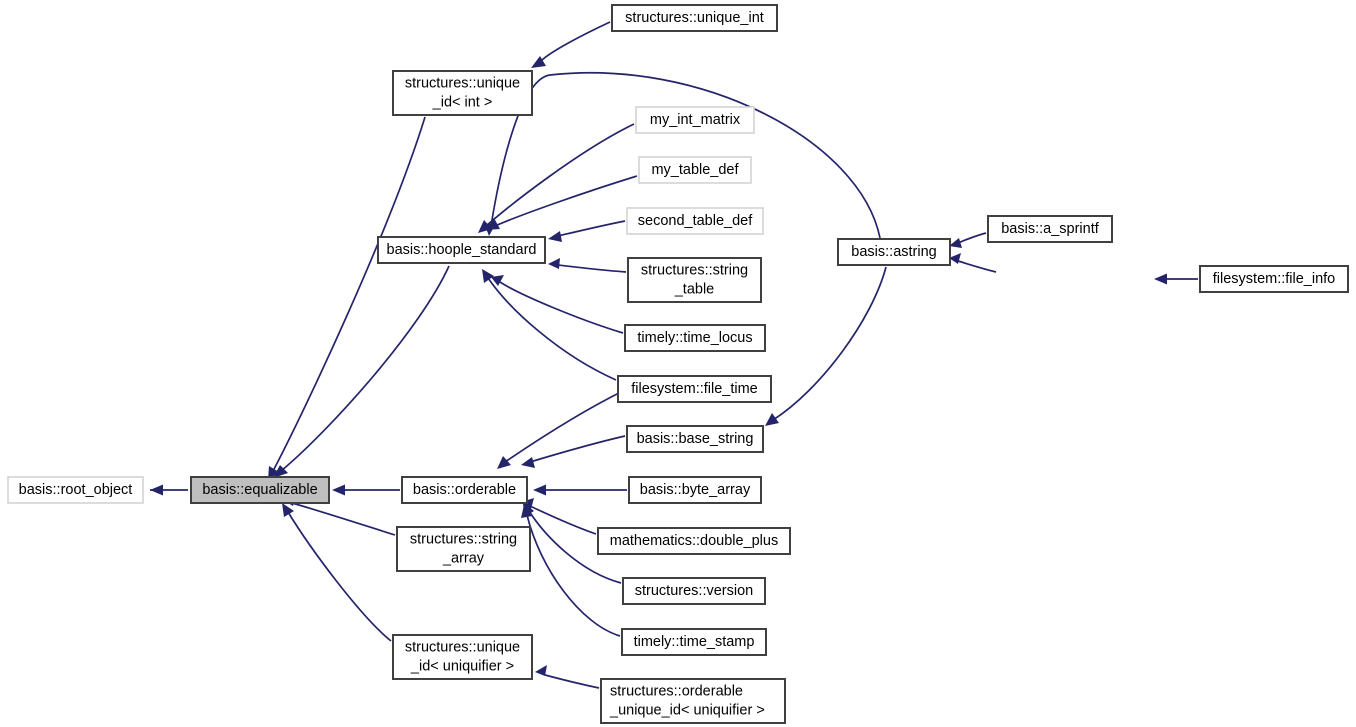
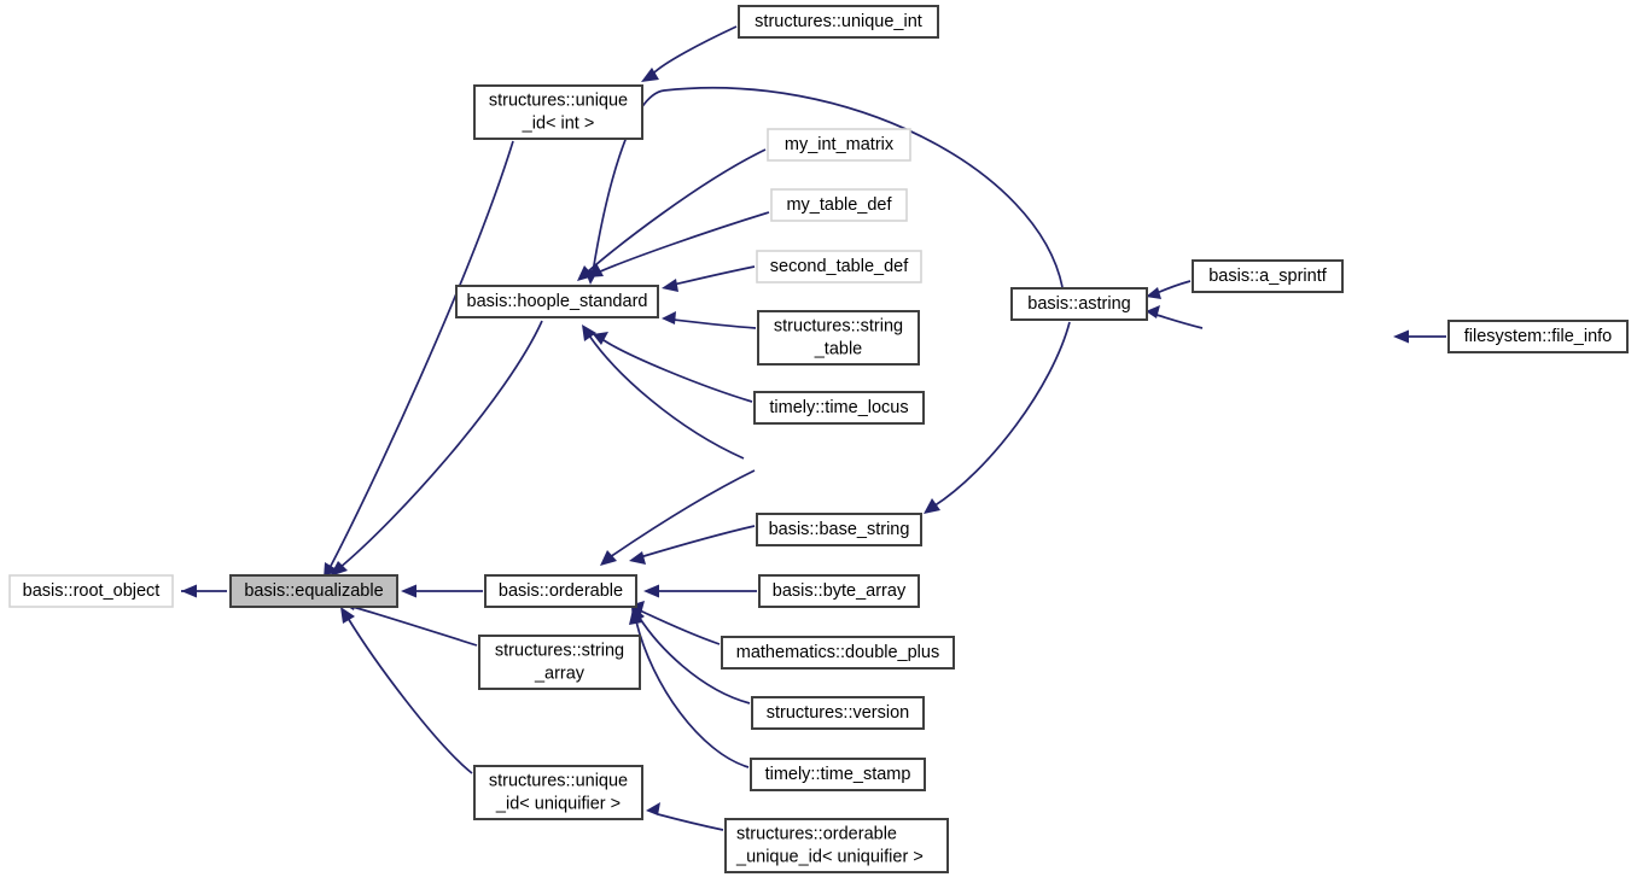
  basis::root_object
  basis::equalizable
  basis::orderable
  basis::hoople_standard
  structures::unique
  _id< int >
  structures::unique_int
  my_int_matrix
  my_table_def
  second_table_def
  structures::string
  _table
  timely::time_locus
- filesystem::file_time
  basis::base_string
  basis::byte_array
  mathematics::double_plus
  structures::version
  timely::time_stamp
  structures::string
  _array
  structures::unique
  _id< uniquifier >
  structures::orderable
  _unique_id< uniquifier >
  basis::astring
  basis::a_sprintf
  filesystem::file_info
